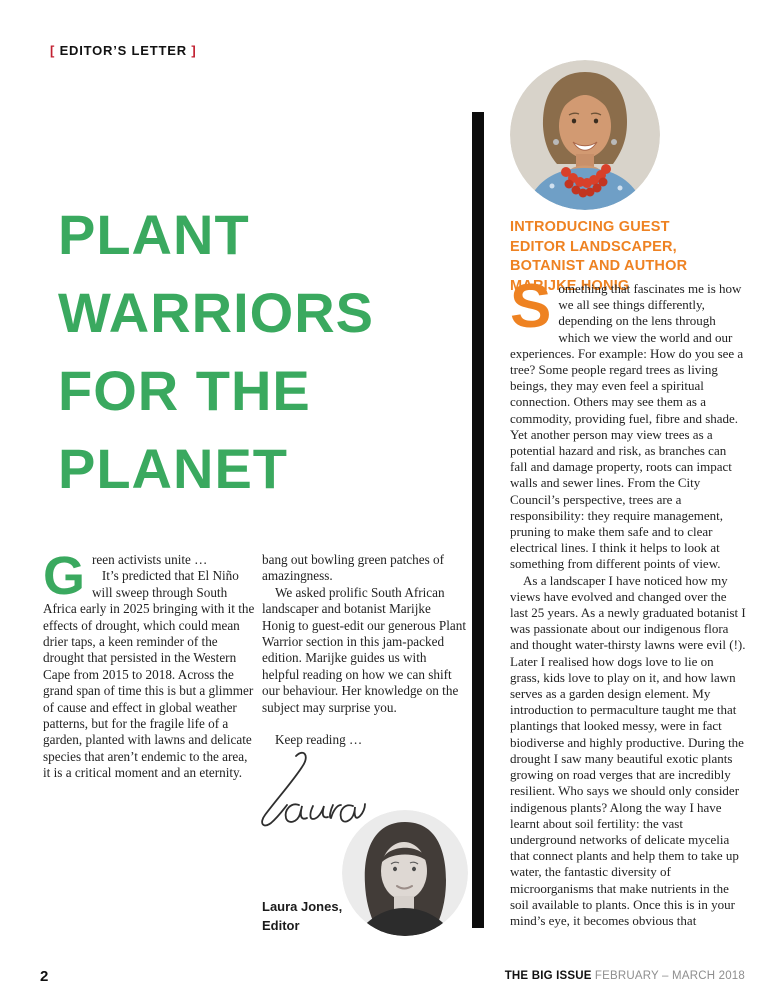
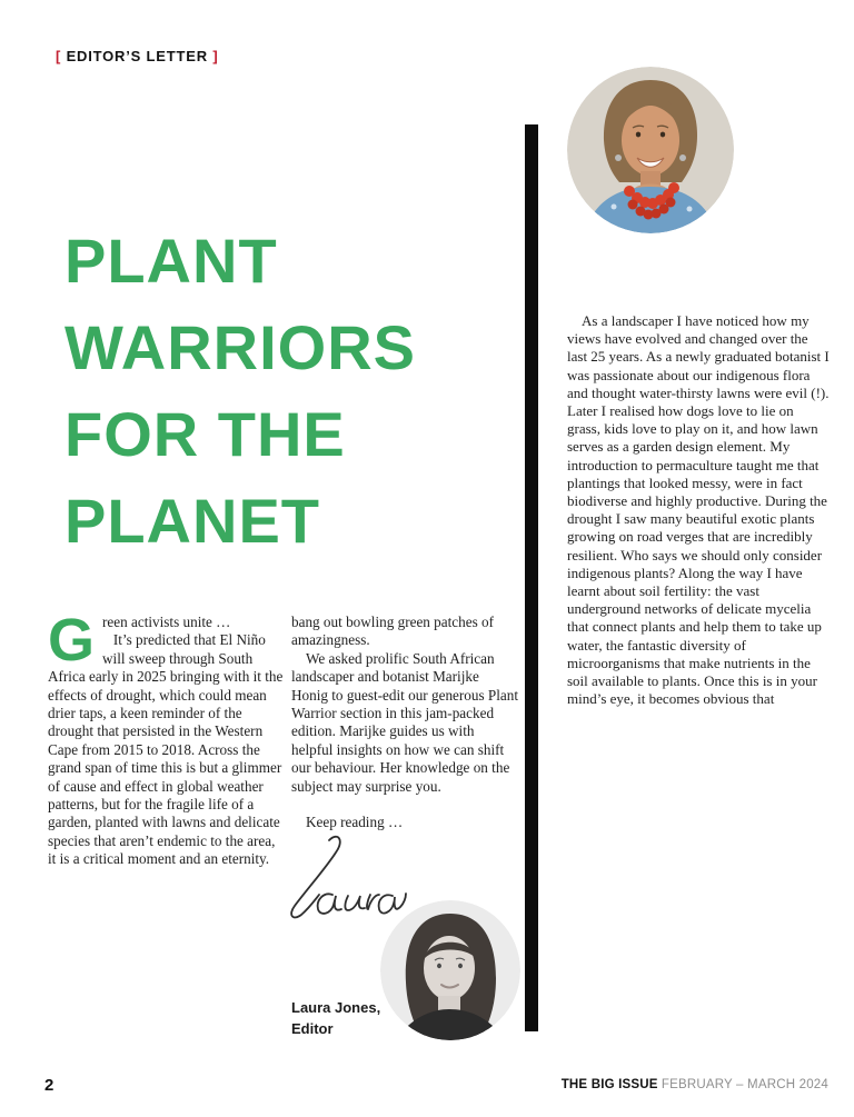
  [ EDITOR’S LETTER ]
  PLANT
  WARRIORS
  FOR THE
  PLANET
  G
  reen activists unite …
  It’s predicted that El Niño will sweep through South Africa early in 2025 bringing with it the effects of drought, which could mean drier taps, a keen reminder of the drought that persisted in the Western Cape from 2015 to 2018. Across the grand span of time this is but a glimmer of cause and effect in global weather patterns, but for the fragile life of a garden, planted with lawns and delicate species that aren’t endemic to the area, it is a critical moment and an eternity.
  bang out bowling green patches of amazingness.
- We asked prolific South African landscaper and botanist Marijke Honig to guest-edit our generous Plant Warrior section in this jam-packed edition. Marijke guides us with helpful reading on how we can shift our behaviour. Her knowledge on the subject may surprise you.
+ We asked prolific South African landscaper and botanist Marijke Honig to guest-edit our generous Plant Warrior section in this jam-packed edition. Marijke guides us with helpful insights on how we can shift our behaviour. Her knowledge on the subject may surprise you.
  Keep reading …
  Laura Jones,
  Editor
- INTRODUCING GUEST
- EDITOR LANDSCAPER,
- BOTANIST AND AUTHOR
- MARIJKE HONIG
- S
- omething that fascinates me is how we all see things differently, depending on the lens through which we view the world and our experiences. For example: How do you see a tree? Some people regard trees as living beings, they may even feel a spiritual connection. Others may see them as a commodity, providing fuel, fibre and shade. Yet another person may view trees as a potential hazard and risk, as branches can fall and damage property, roots can impact walls and sewer lines. From the City Council’s perspective, trees are a responsibility: they require management, pruning to make them safe and to clear electrical lines. I think it helps to look at something from different points of view.
  As a landscaper I have noticed how my views have evolved and changed over the last 25 years. As a newly graduated botanist I was passionate about our indigenous flora and thought water-thirsty lawns were evil (!). Later I realised how dogs love to lie on grass, kids love to play on it, and how lawn serves as a garden design element. My introduction to permaculture taught me that plantings that looked messy, were in fact biodiverse and highly productive. During the drought I saw many beautiful exotic plants growing on road verges that are incredibly resilient. Who says we should only consider indigenous plants? Along the way I have learnt about soil fertility: the vast underground networks of delicate mycelia that connect plants and help them to take up water, the fantastic diversity of microorganisms that make nutrients in the soil available to plants. Once this is in your mind’s eye, it becomes obvious that
  2
- THE BIG ISSUE FEBRUARY – MARCH 2018
+ THE BIG ISSUE FEBRUARY – MARCH 2024
